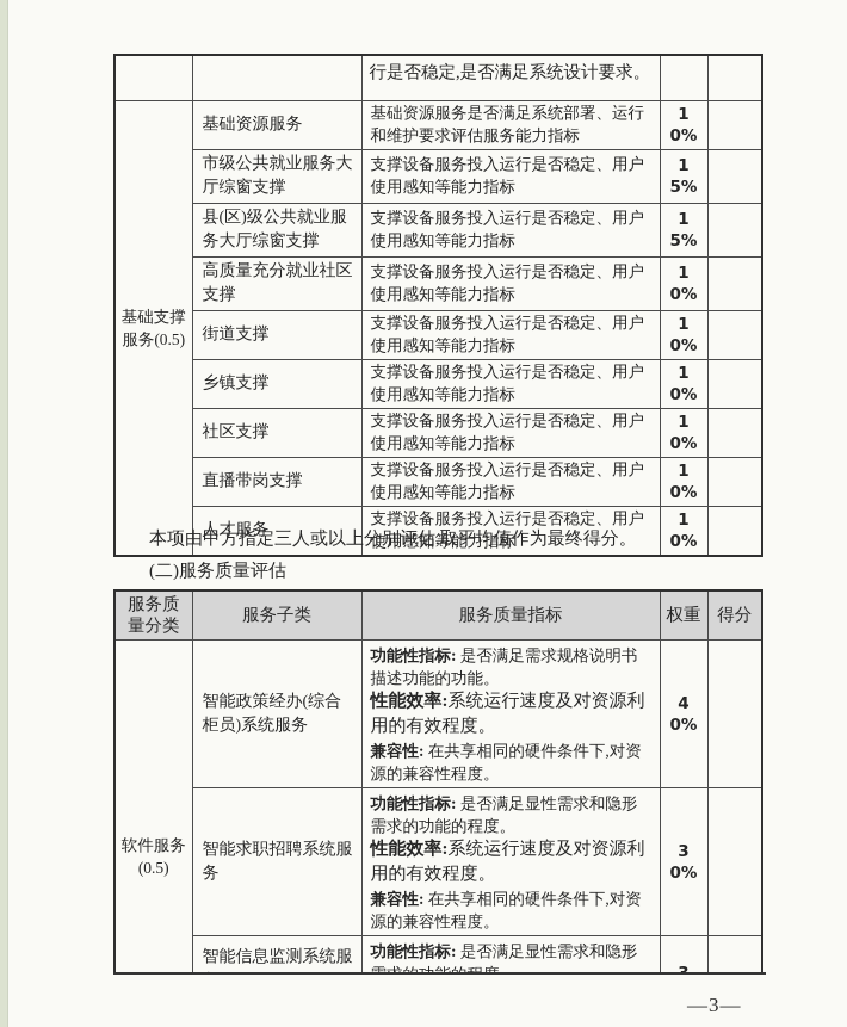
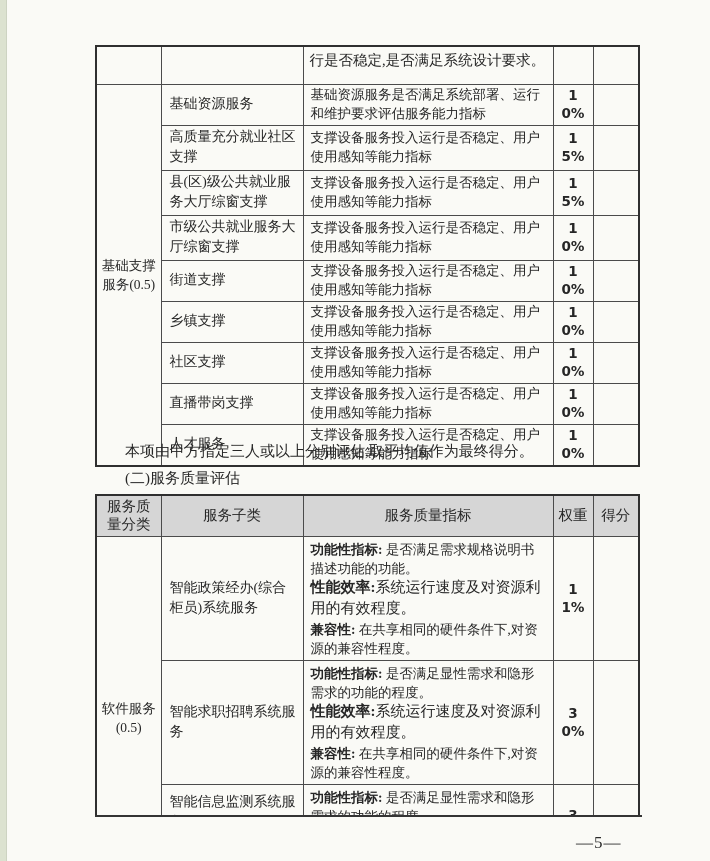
  		行是否稳定,是否满足系统设计要求。
  基础支撑服务(0.5)	基础资源服务	基础资源服务是否满足系统部署、运行和维护要求评估服务能力指标	10%
- 市级公共就业服务大厅综窗支撑	支撑设备服务投入运行是否稳定、用户使用感知等能力指标	15%
+ 高质量充分就业社区支撑	支撑设备服务投入运行是否稳定、用户使用感知等能力指标	15%
  县(区)级公共就业服务大厅综窗支撑	支撑设备服务投入运行是否稳定、用户使用感知等能力指标	15%
- 高质量充分就业社区支撑	支撑设备服务投入运行是否稳定、用户使用感知等能力指标	10%
+ 市级公共就业服务大厅综窗支撑	支撑设备服务投入运行是否稳定、用户使用感知等能力指标	10%
  街道支撑	支撑设备服务投入运行是否稳定、用户使用感知等能力指标	10%
  乡镇支撑	支撑设备服务投入运行是否稳定、用户使用感知等能力指标	10%
  社区支撑	支撑设备服务投入运行是否稳定、用户使用感知等能力指标	10%
  直播带岗支撑	支撑设备服务投入运行是否稳定、用户使用感知等能力指标	10%
  人才服务	支撑设备服务投入运行是否稳定、用户使用感知等能力指标	10%
  本项由甲方指定三人或以上分别评估,取平均值作为最终得分。
  (二)服务质量评估
  服务质量分类	服务子类	服务质量指标	权重	得分
- 软件服务(0.5)	智能政策经办(综合柜员)系统服务	功能性指标: 是否满足需求规格说明书描述功能的功能。 性能效率:系统运行速度及对资源利用的有效程度。 兼容性: 在共享相同的硬件条件下,对资源的兼容性程度。	40%
+ 软件服务(0.5)	智能政策经办(综合柜员)系统服务	功能性指标: 是否满足需求规格说明书描述功能的功能。 性能效率:系统运行速度及对资源利用的有效程度。 兼容性: 在共享相同的硬件条件下,对资源的兼容性程度。	11%
  智能求职招聘系统服务	功能性指标: 是否满足显性需求和隐形需求的功能的程度。 性能效率:系统运行速度及对资源利用的有效程度。 兼容性: 在共享相同的硬件条件下,对资源的兼容性程度。	30%
- —3—
+ —5—
